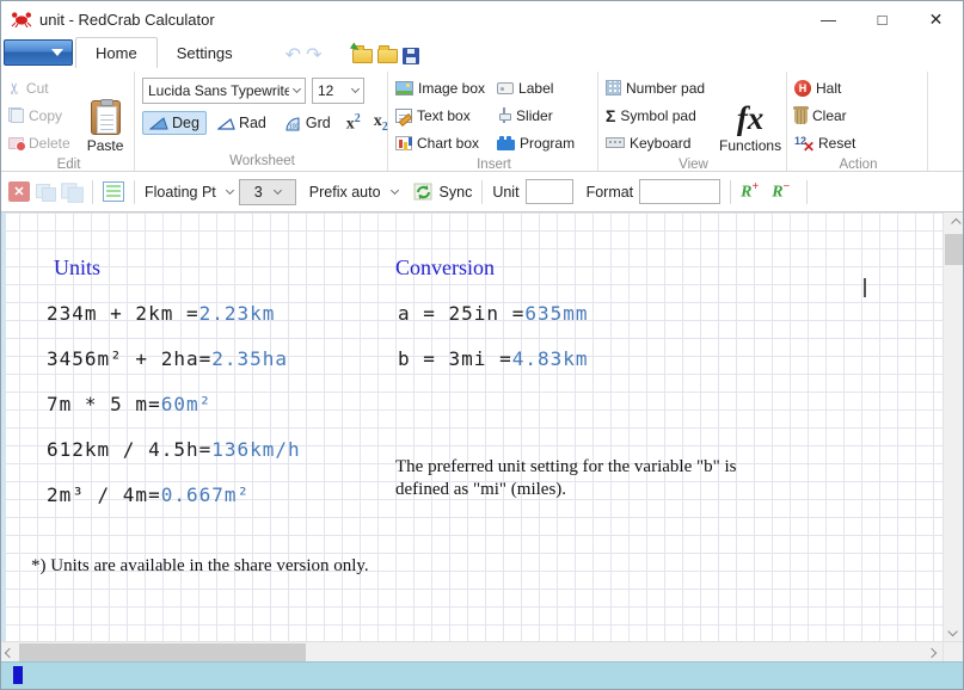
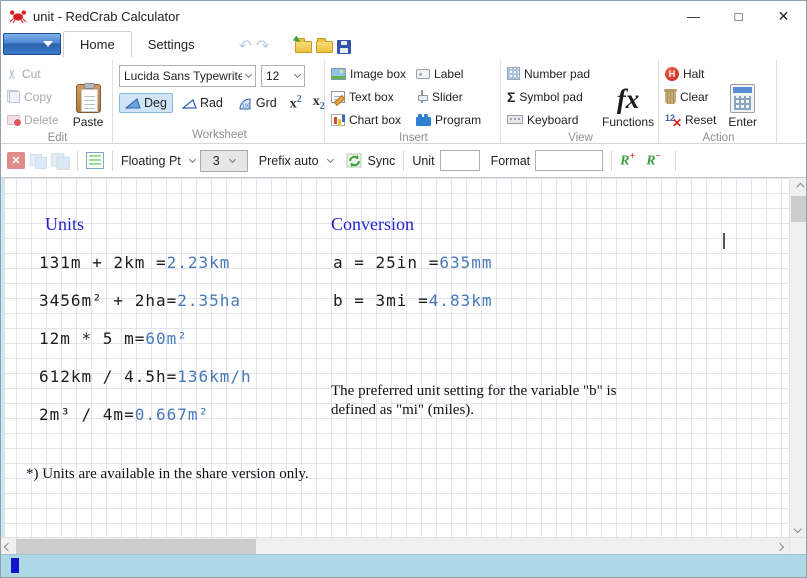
  unit - RedCrab Calculator
  —
  □
  ✕
  Home
  Settings
  ↶
  ↷
  Cut
  Copy
  Delete
  Paste
  Edit
  Lucida Sans Typewrite
  12
  Deg
  Rad
  Grd
  x2
  x2
  Worksheet
  Image box
  Text box
  Chart box
  Label
  Slider
  Program
  Insert
  Number pad
  Σ
  Symbol pad
  Keyboard
  fx
  Functions
  View
  H
  Halt
  Clear
  12
  ✕
  Reset
+ Enter
  Action
  ✕
  Floating Pt
  3
  Prefix auto
  Sync
  Unit
  Format
  R+
  R−
  Units
  Conversion
- 234m + 2km =2.23km
+ 131m + 2km =2.23km
  3456m² + 2ha=2.35ha
- 7m * 5 m=60m²
+ 12m * 5 m=60m²
  612km / 4.5h=136km/h
  2m³ / 4m=0.667m²
  a = 25in =635mm
  b = 3mi =4.83km
  The preferred unit setting for the variable "b" is defined as "mi" (miles).
  *) Units are available in the share version only.
